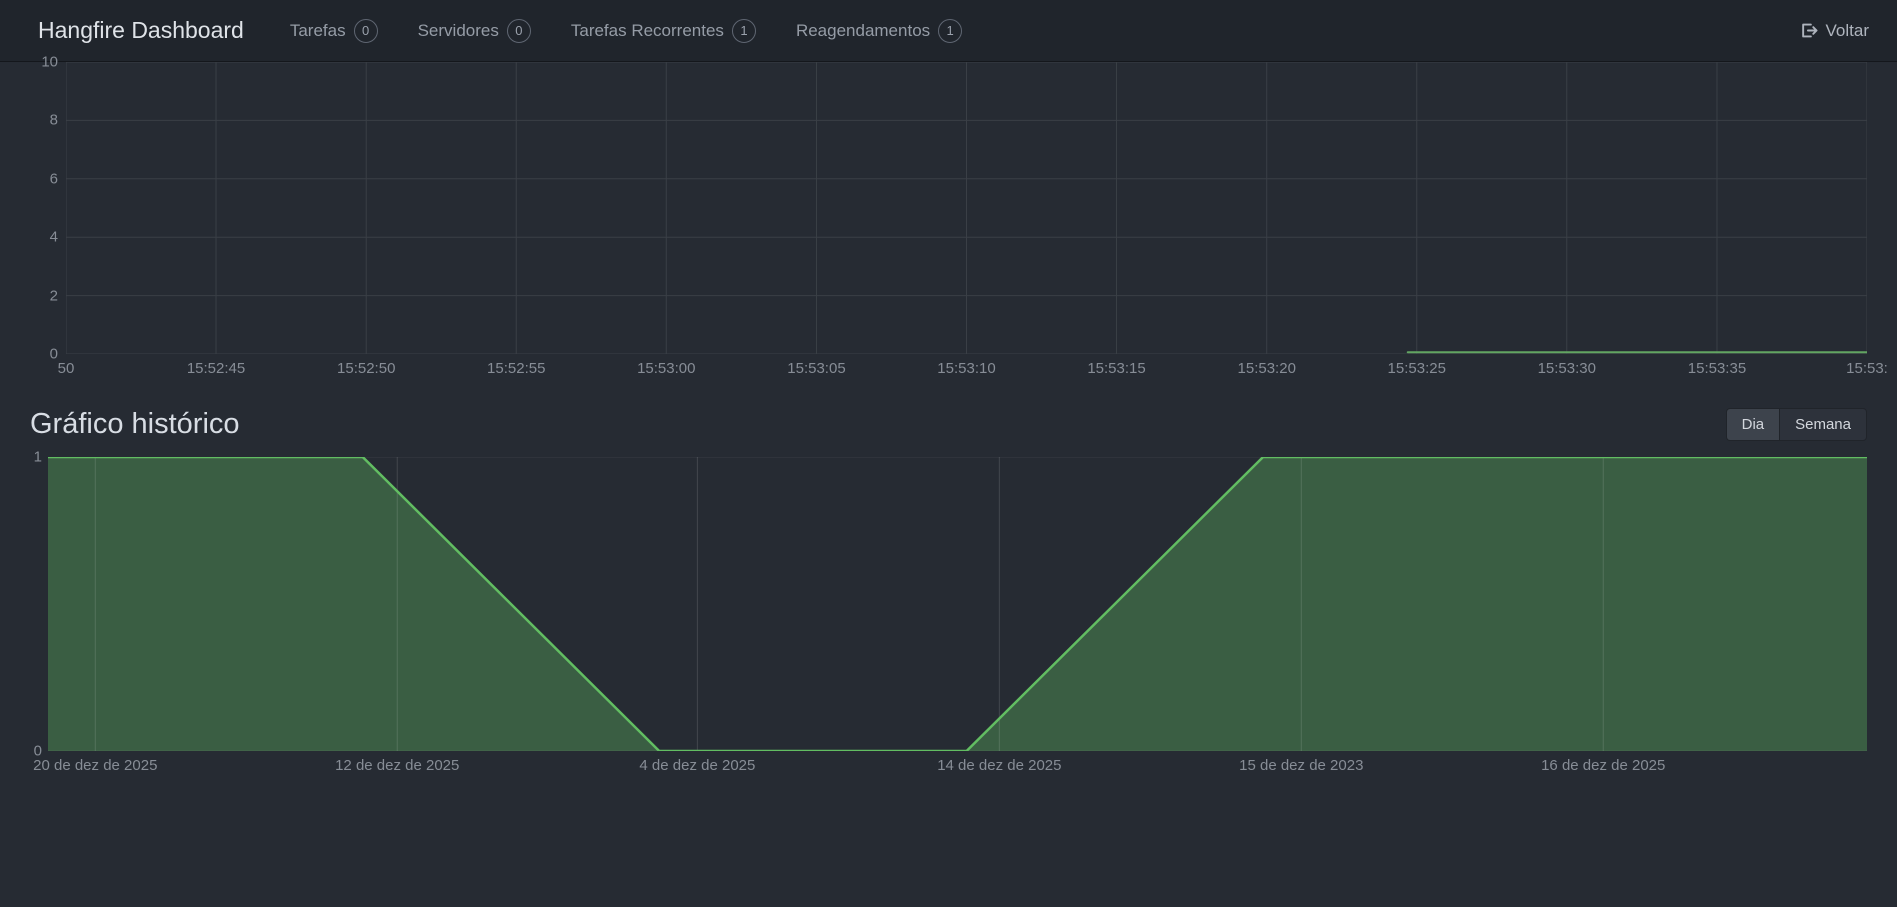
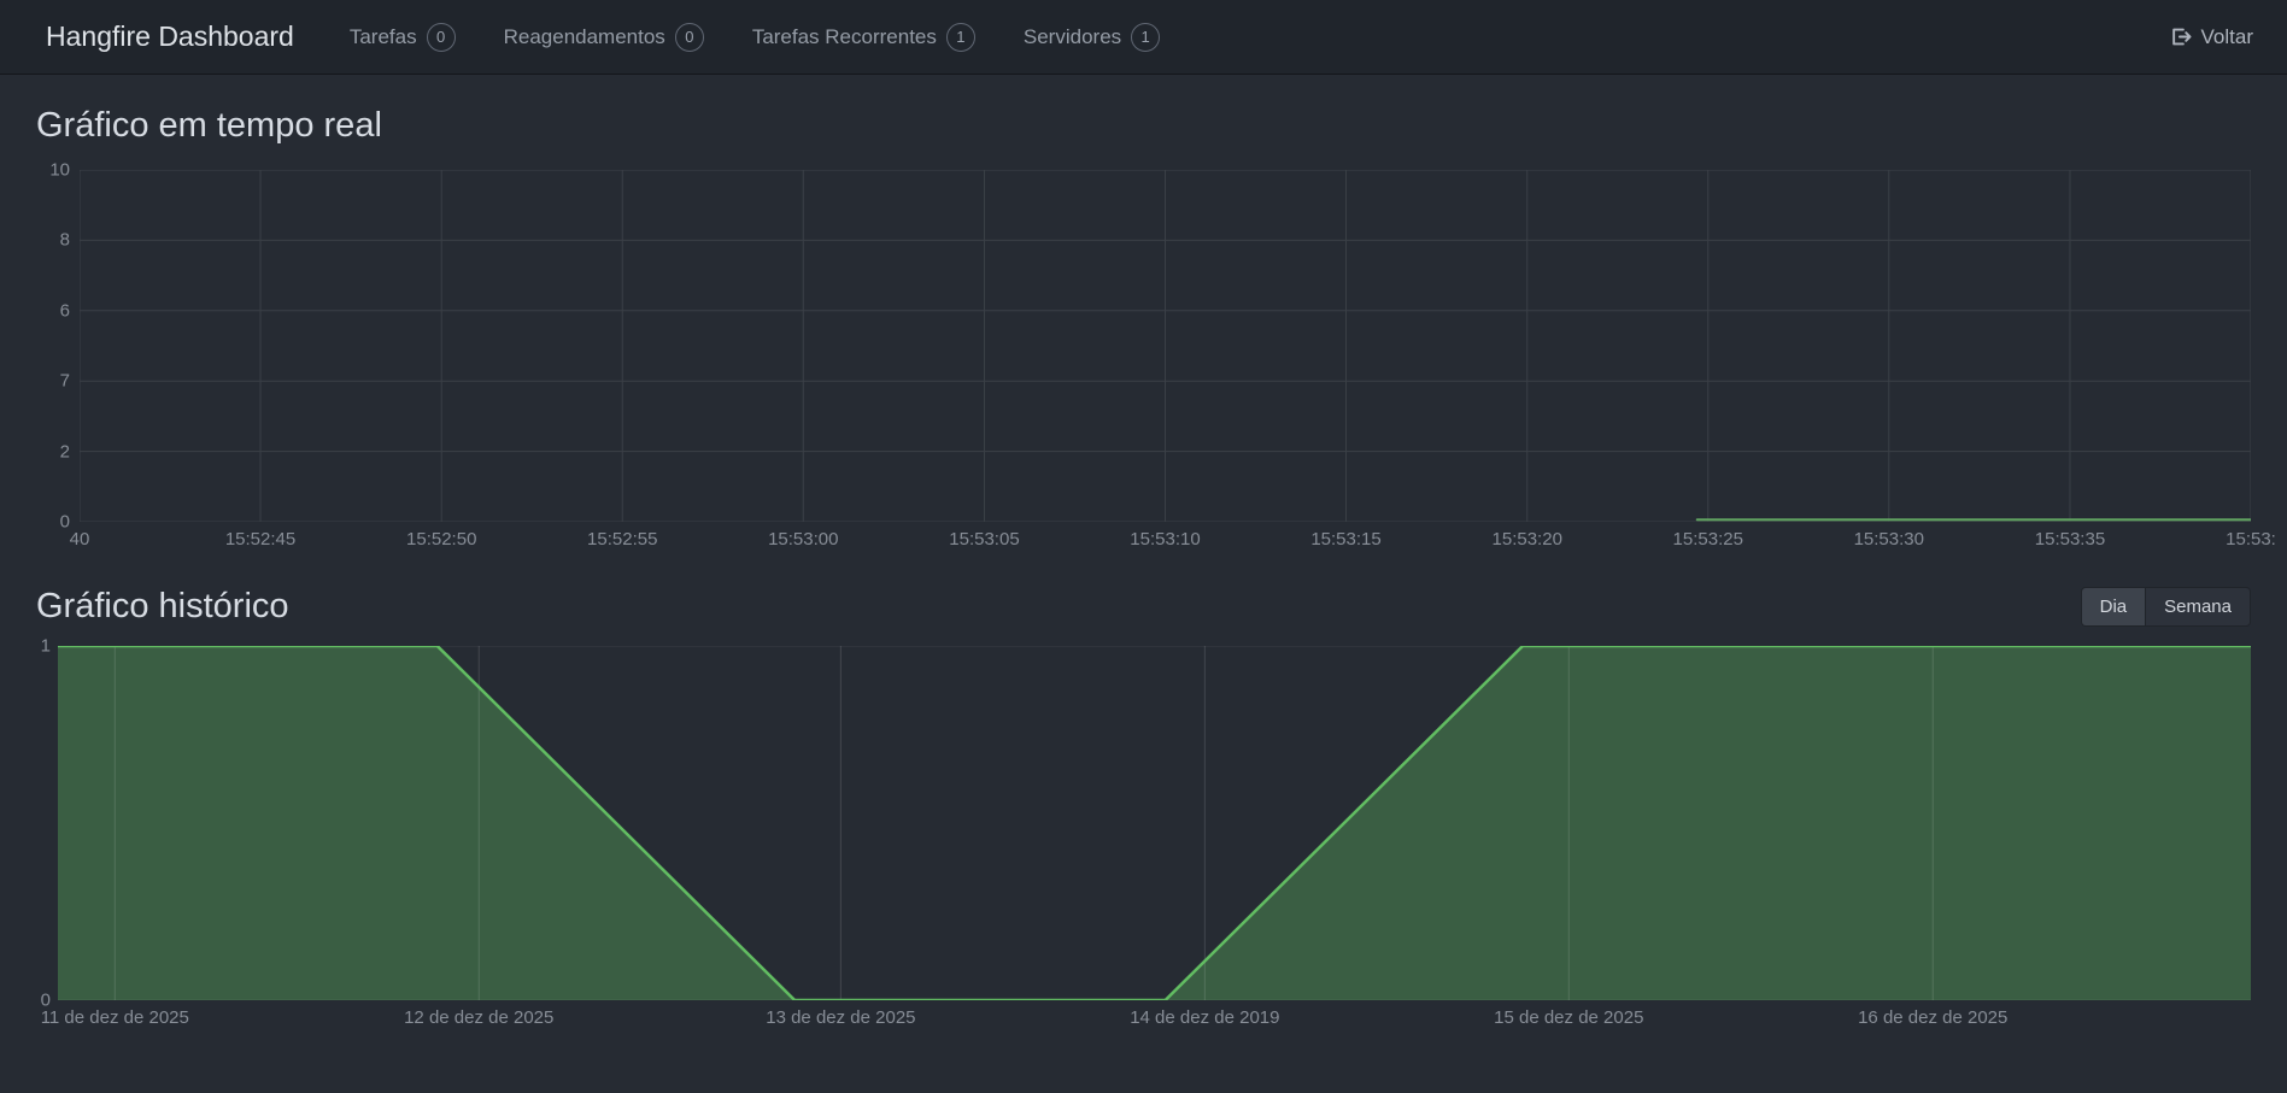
  Hangfire Dashboard
  Tarefas
  0
- Servidores
+ Reagendamentos
  0
  Tarefas Recorrentes
  1
- Reagendamentos
+ Servidores
  1
  Voltar
+ Gráfico em tempo real
  0
  2
- 4
+ 7
  6
  8
  10
- 50
+ 40
  15:52:45
  15:52:50
  15:52:55
  15:53:00
  15:53:05
  15:53:10
  15:53:15
  15:53:20
  15:53:25
  15:53:30
  15:53:35
  15:53:
  Gráfico histórico
  Dia
  Semana
  0
  1
- 20 de dez de 2025
+ 11 de dez de 2025
  12 de dez de 2025
- 4 de dez de 2025
+ 13 de dez de 2025
- 14 de dez de 2025
+ 14 de dez de 2019
- 15 de dez de 2023
+ 15 de dez de 2025
  16 de dez de 2025
